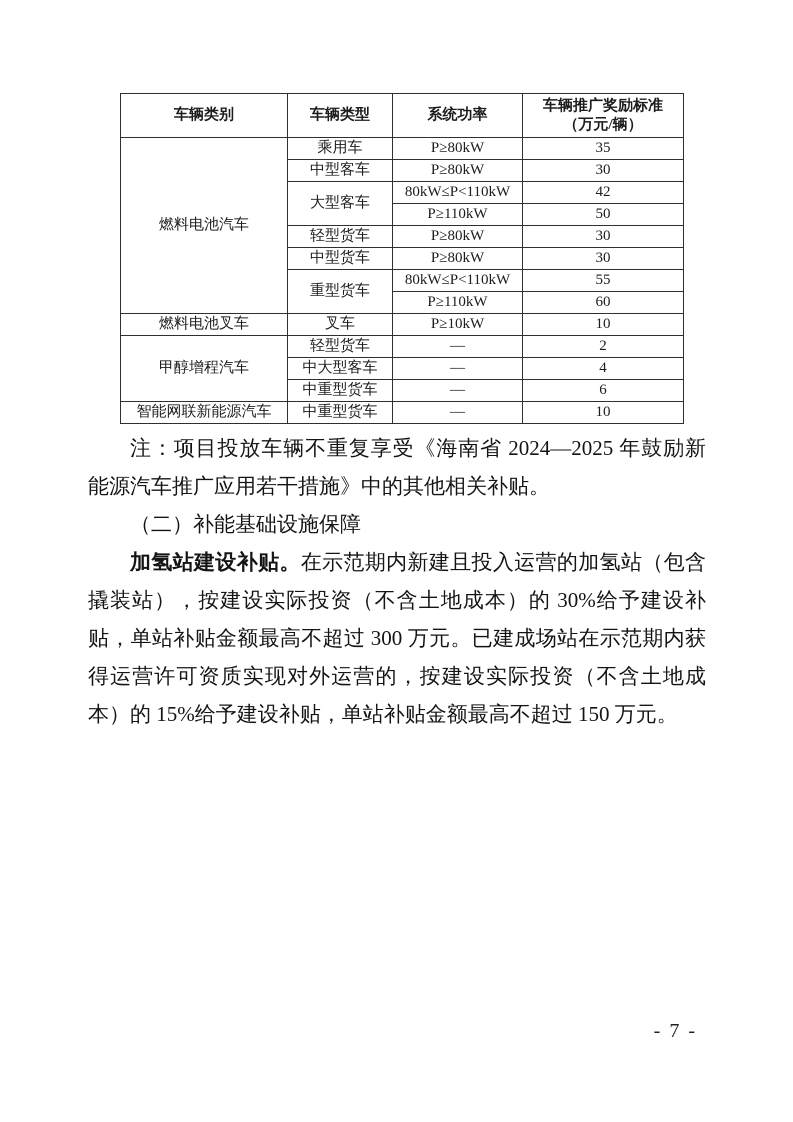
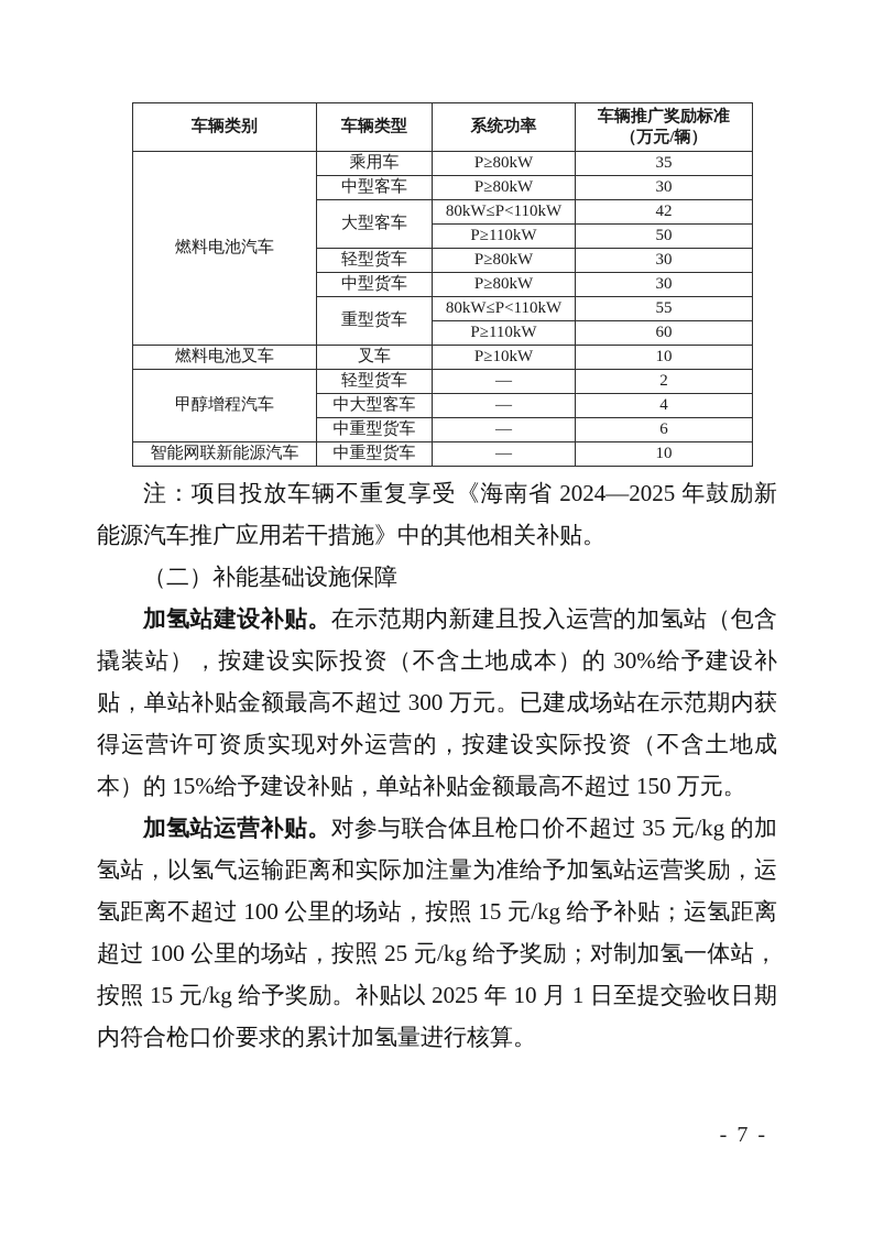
  车辆类别	车辆类型	系统功率	车辆推广奖励标准 （万元/辆）
  燃料电池汽车	乘用车	P≥80kW	35
  中型客车	P≥80kW	30
  大型客车	80kW≤P<110kW	42
  P≥110kW	50
  轻型货车	P≥80kW	30
  中型货车	P≥80kW	30
  重型货车	80kW≤P<110kW	55
  P≥110kW	60
  燃料电池叉车	叉车	P≥10kW	10
  甲醇增程汽车	轻型货车	—	2
  中大型客车	—	4
  中重型货车	—	6
  智能网联新能源汽车	中重型货车	—	10
  注：项目投放车辆不重复享受《海南省 2024—2025 年鼓励新能源汽车推广应用若干措施》中的其他相关补贴。
  （二）补能基础设施保障
  加氢站建设补贴。在示范期内新建且投入运营的加氢站（包含撬装站），按建设实际投资（不含土地成本）的 30%给予建设补贴，单站补贴金额最高不超过 300 万元。已建成场站在示范期内获得运营许可资质实现对外运营的，按建设实际投资（不含土地成本）的 15%给予建设补贴，单站补贴金额最高不超过 150 万元。
+ 加氢站运营补贴。对参与联合体且枪口价不超过 35 元/kg 的加氢站，以氢气运输距离和实际加注量为准给予加氢站运营奖励，运氢距离不超过 100 公里的场站，按照 15 元/kg 给予补贴；运氢距离超过 100 公里的场站，按照 25 元/kg 给予奖励；对制加氢一体站，按照 15 元/kg 给予奖励。补贴以 2025 年 10 月 1 日至提交验收日期内符合枪口价要求的累计加氢量进行核算。
  - 7 -
